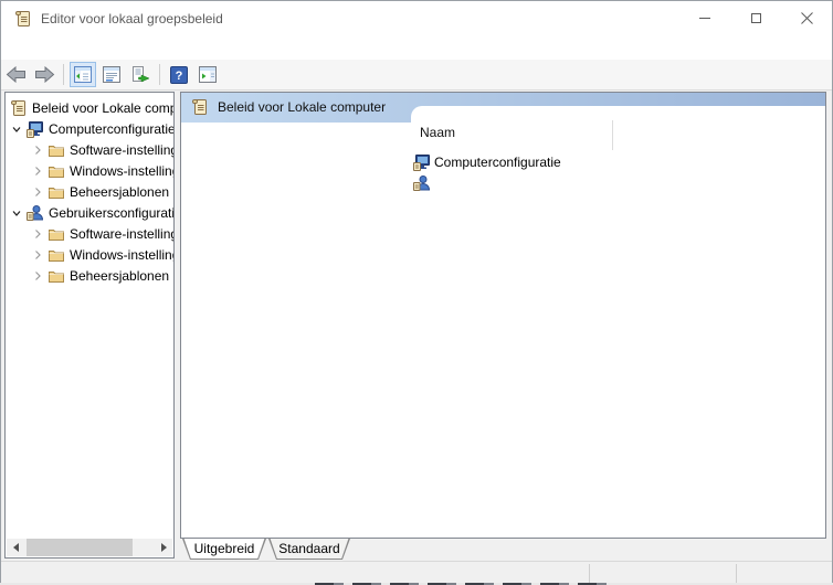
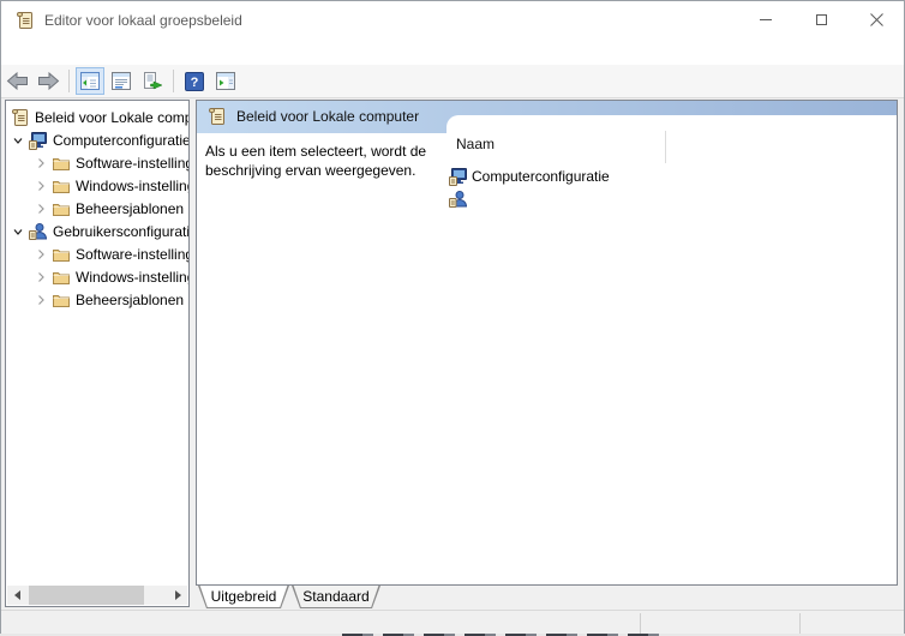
  Editor voor lokaal groepsbeleid
  ?
  Beleid voor Lokale com
  Computerconfiguratie
  Software-instellin
  Windows-instellin
  Beheersjablonen
  Gebruikersconfigurati
  Software-instellin
  Windows-instellin
  Beheersjablonen
  Beleid voor Lokale computer
+ Als u een item selecteert, wordt de beschrijving ervan weergegeven.
  Naam
  Computerconfiguratie
  Uitgebreid
  Standaard
